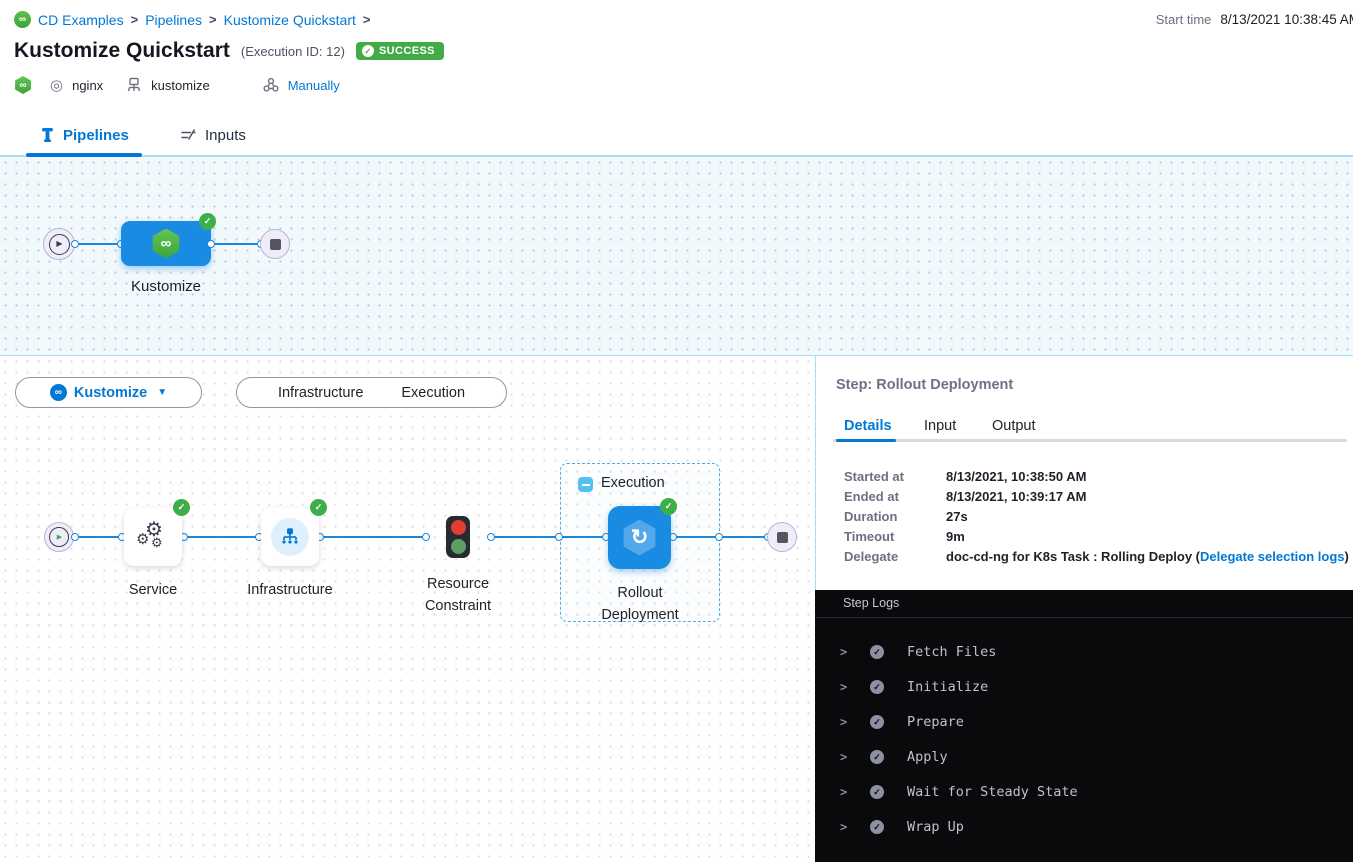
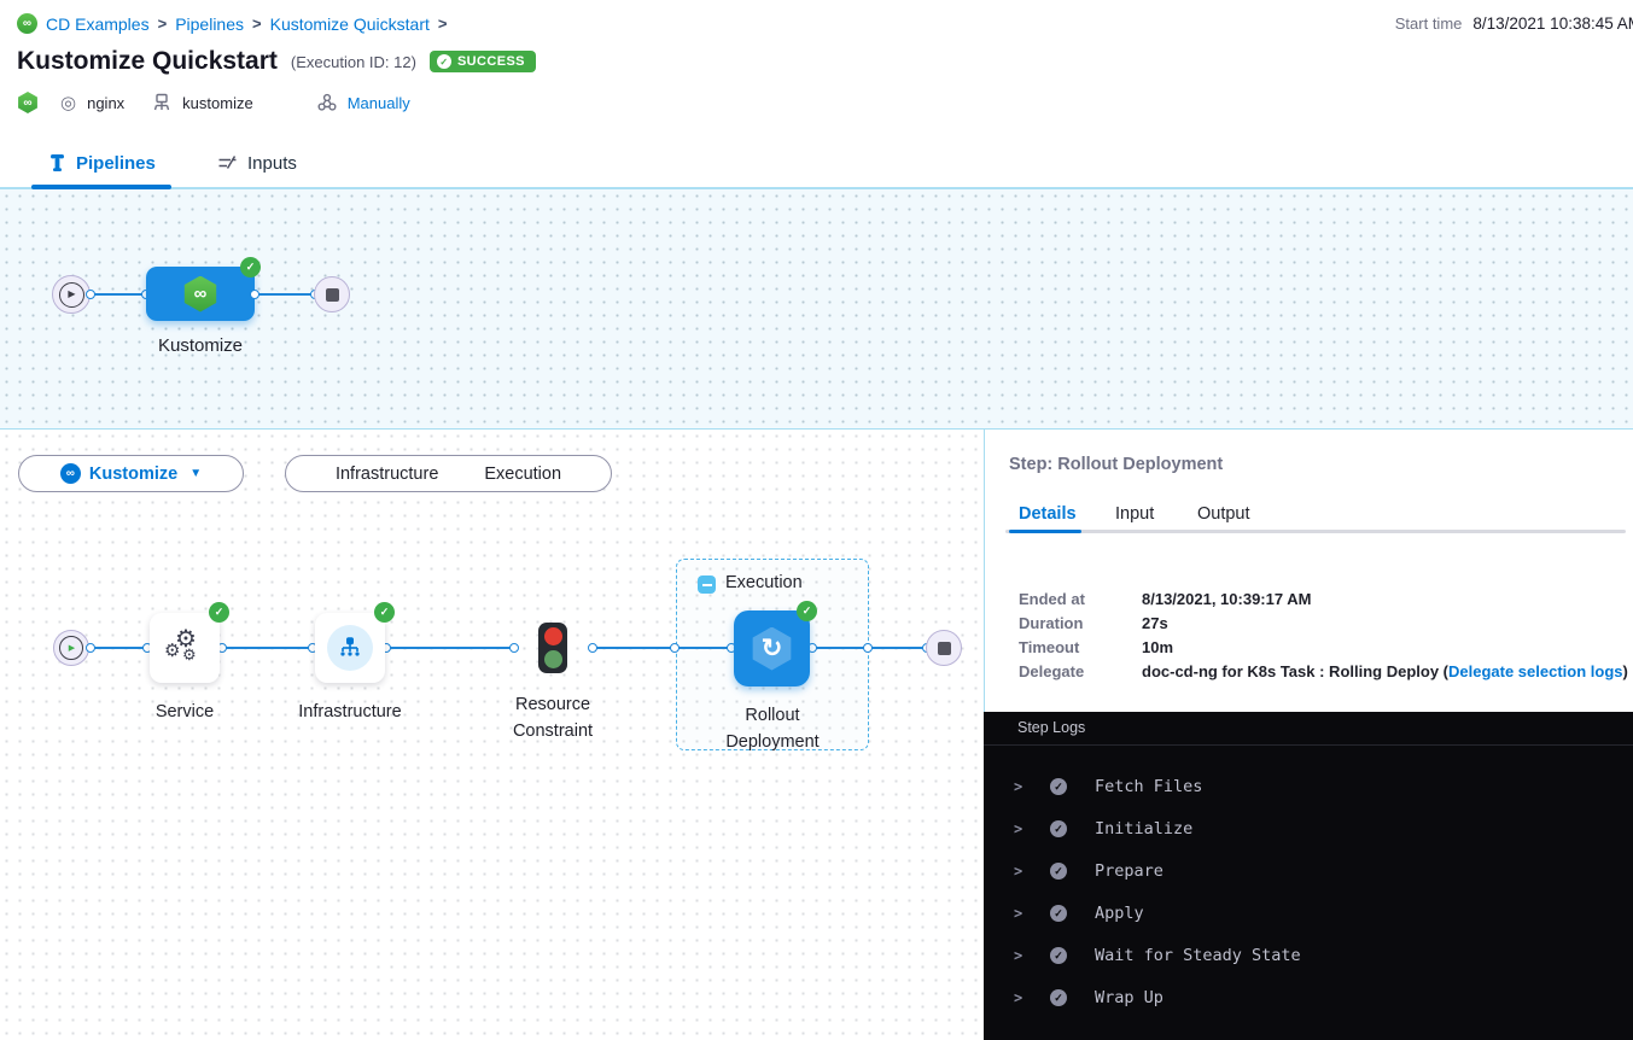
  ∞
  CD Examples
  >
  Pipelines
  >
  Kustomize Quickstart
  >
  Start time
  8/13/2021 10:38:45 A
  Kustomize Quickstart
  (Execution ID: 12)
  ✓
  SUCCESS
  ∞
  ◎
  nginx
  kustomize
  Manually
  Pipelines
  Inputs
  ▶
  ∞
  ✓
  Kustomize
  ∞
  Kustomize
  ▼
  Infrastructure
  Execution
  Execution
  ⚙
  ⚙
  ⚙
  ✓
  ✓
  ↻
  ✓
  Service
  Infrastructure
  Resource Constraint
  Rollout Deployment
  Step: Rollout Deployment
  Details
  Input
  Output
- Started at
- 8/13/2021, 10:38:50 AM
  Ended at
  8/13/2021, 10:39:17 AM
  Duration
  27s
  Timeout
- 9m
+ 10m
  Delegate
  doc-cd-ng for K8s Task : Rolling Deploy (Delegate selection logs)
  Step Logs
  >
  ✓
  Fetch Files
  >
  ✓
  Initialize
  >
  ✓
  Prepare
  >
  ✓
  Apply
  >
  ✓
  Wait for Steady State
  >
  ✓
  Wrap Up
